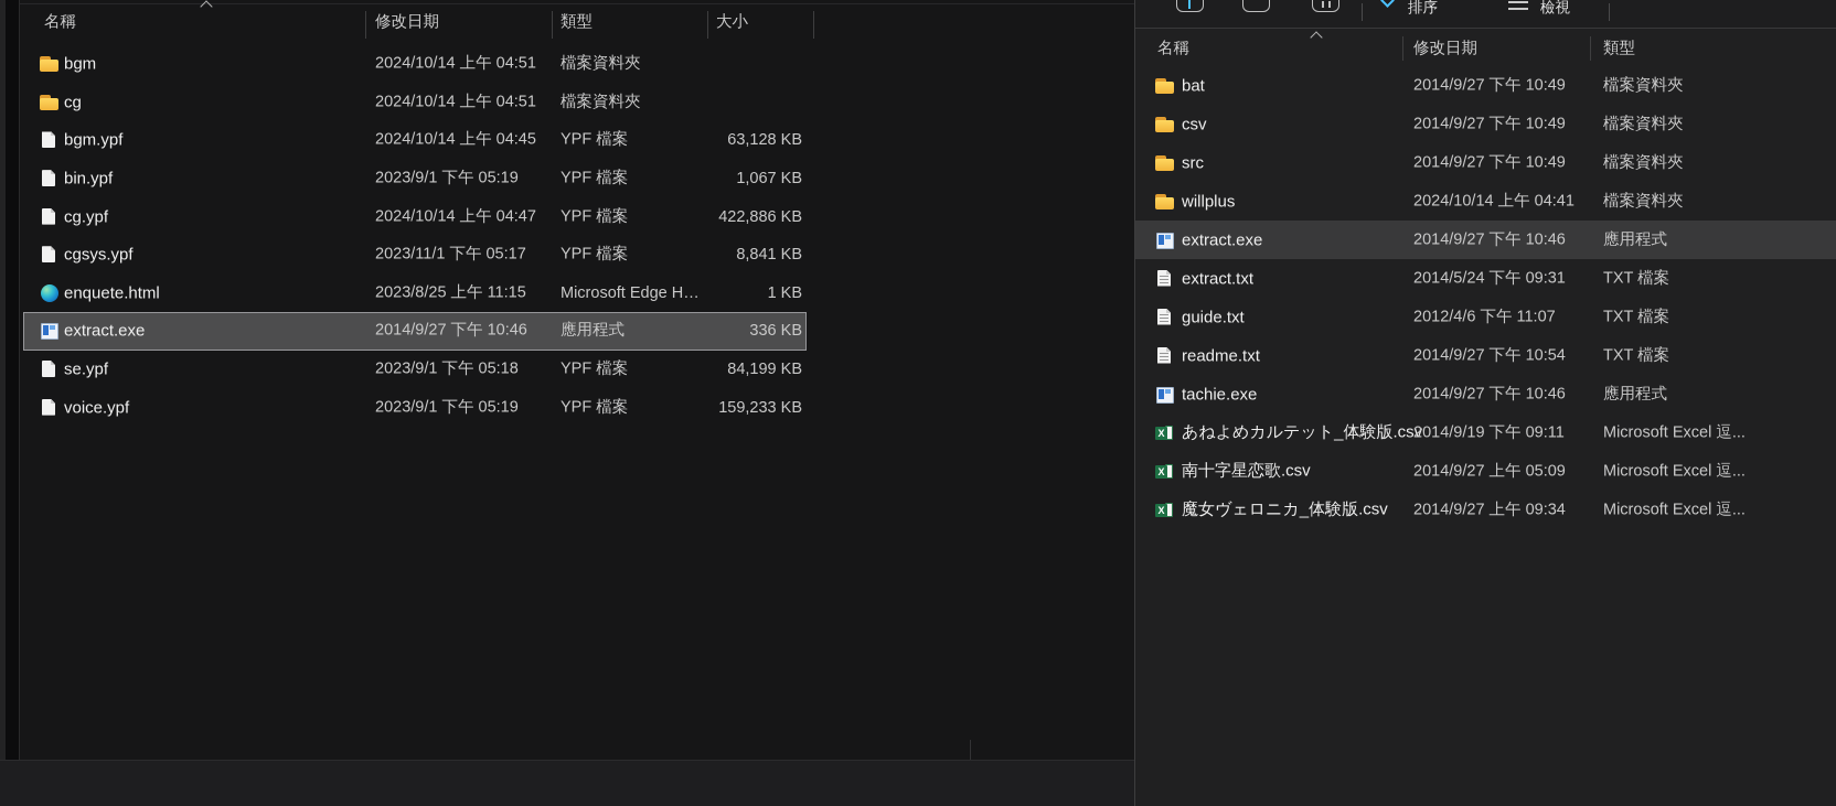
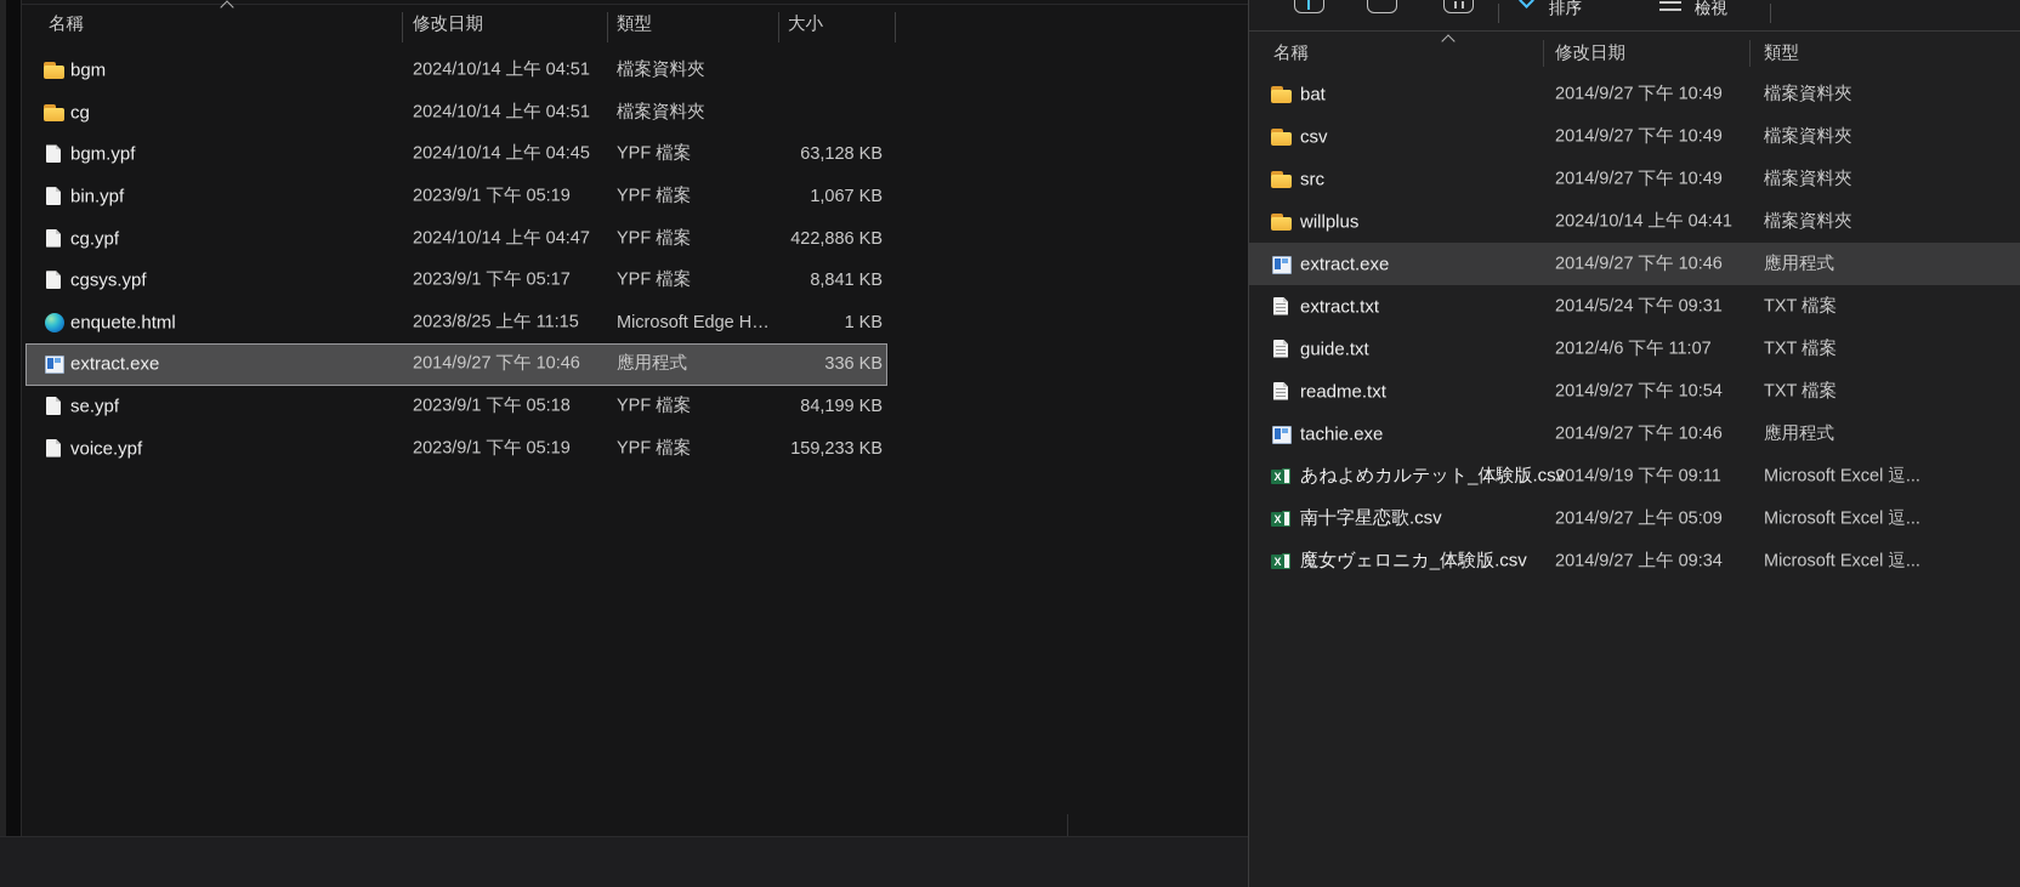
  名稱
  修改日期
  類型
  大小
  bgm
  2024/10/14 上午 04:51
  檔案資料夾
  cg
  2024/10/14 上午 04:51
  檔案資料夾
  bgm.ypf
  2024/10/14 上午 04:45
  YPF 檔案
  63,128 KB
  bin.ypf
  2023/9/1 下午 05:19
  YPF 檔案
  1,067 KB
  cg.ypf
  2024/10/14 上午 04:47
  YPF 檔案
  422,886 KB
  cgsys.ypf
- 2023/11/1 下午 05:17
+ 2023/9/1 下午 05:17
  YPF 檔案
  8,841 KB
  enquete.html
  2023/8/25 上午 11:15
  Microsoft Edge H…
  1 KB
  extract.exe
  2014/9/27 下午 10:46
  應用程式
  336 KB
  se.ypf
  2023/9/1 下午 05:18
  YPF 檔案
  84,199 KB
  voice.ypf
  2023/9/1 下午 05:19
  YPF 檔案
  159,233 KB
  排序
  檢視
  名稱
  修改日期
  類型
  bat
  2014/9/27 下午 10:49
  檔案資料夾
  csv
  2014/9/27 下午 10:49
  檔案資料夾
  src
  2014/9/27 下午 10:49
  檔案資料夾
  willplus
  2024/10/14 上午 04:41
  檔案資料夾
  extract.exe
  2014/9/27 下午 10:46
  應用程式
  extract.txt
  2014/5/24 下午 09:31
  TXT 檔案
  guide.txt
  2012/4/6 下午 11:07
  TXT 檔案
  readme.txt
  2014/9/27 下午 10:54
  TXT 檔案
  tachie.exe
  2014/9/27 下午 10:46
  應用程式
  X
  あねよめカルテット_体験版.csv
  2014/9/19 下午 09:11
  Microsoft Excel 逗...
  X
  南十字星恋歌.csv
  2014/9/27 上午 05:09
  Microsoft Excel 逗...
  X
  魔女ヴェロニカ_体験版.csv
  2014/9/27 上午 09:34
  Microsoft Excel 逗...
